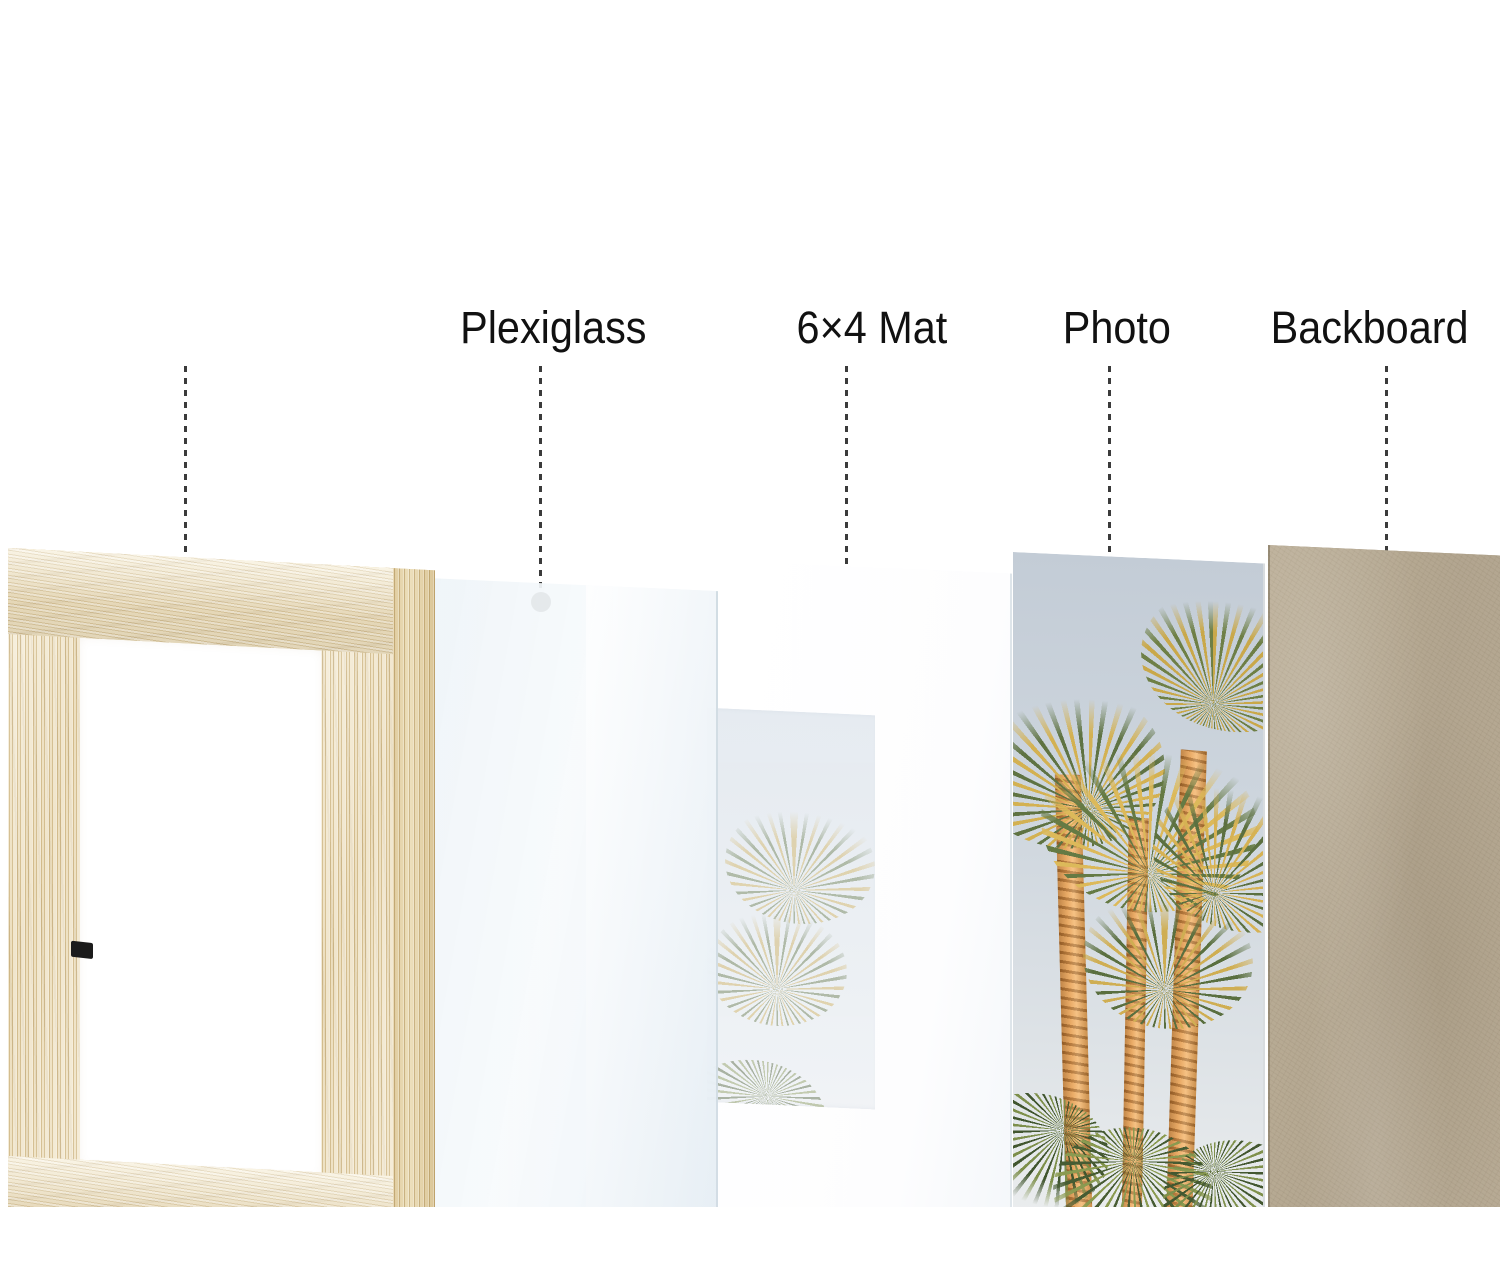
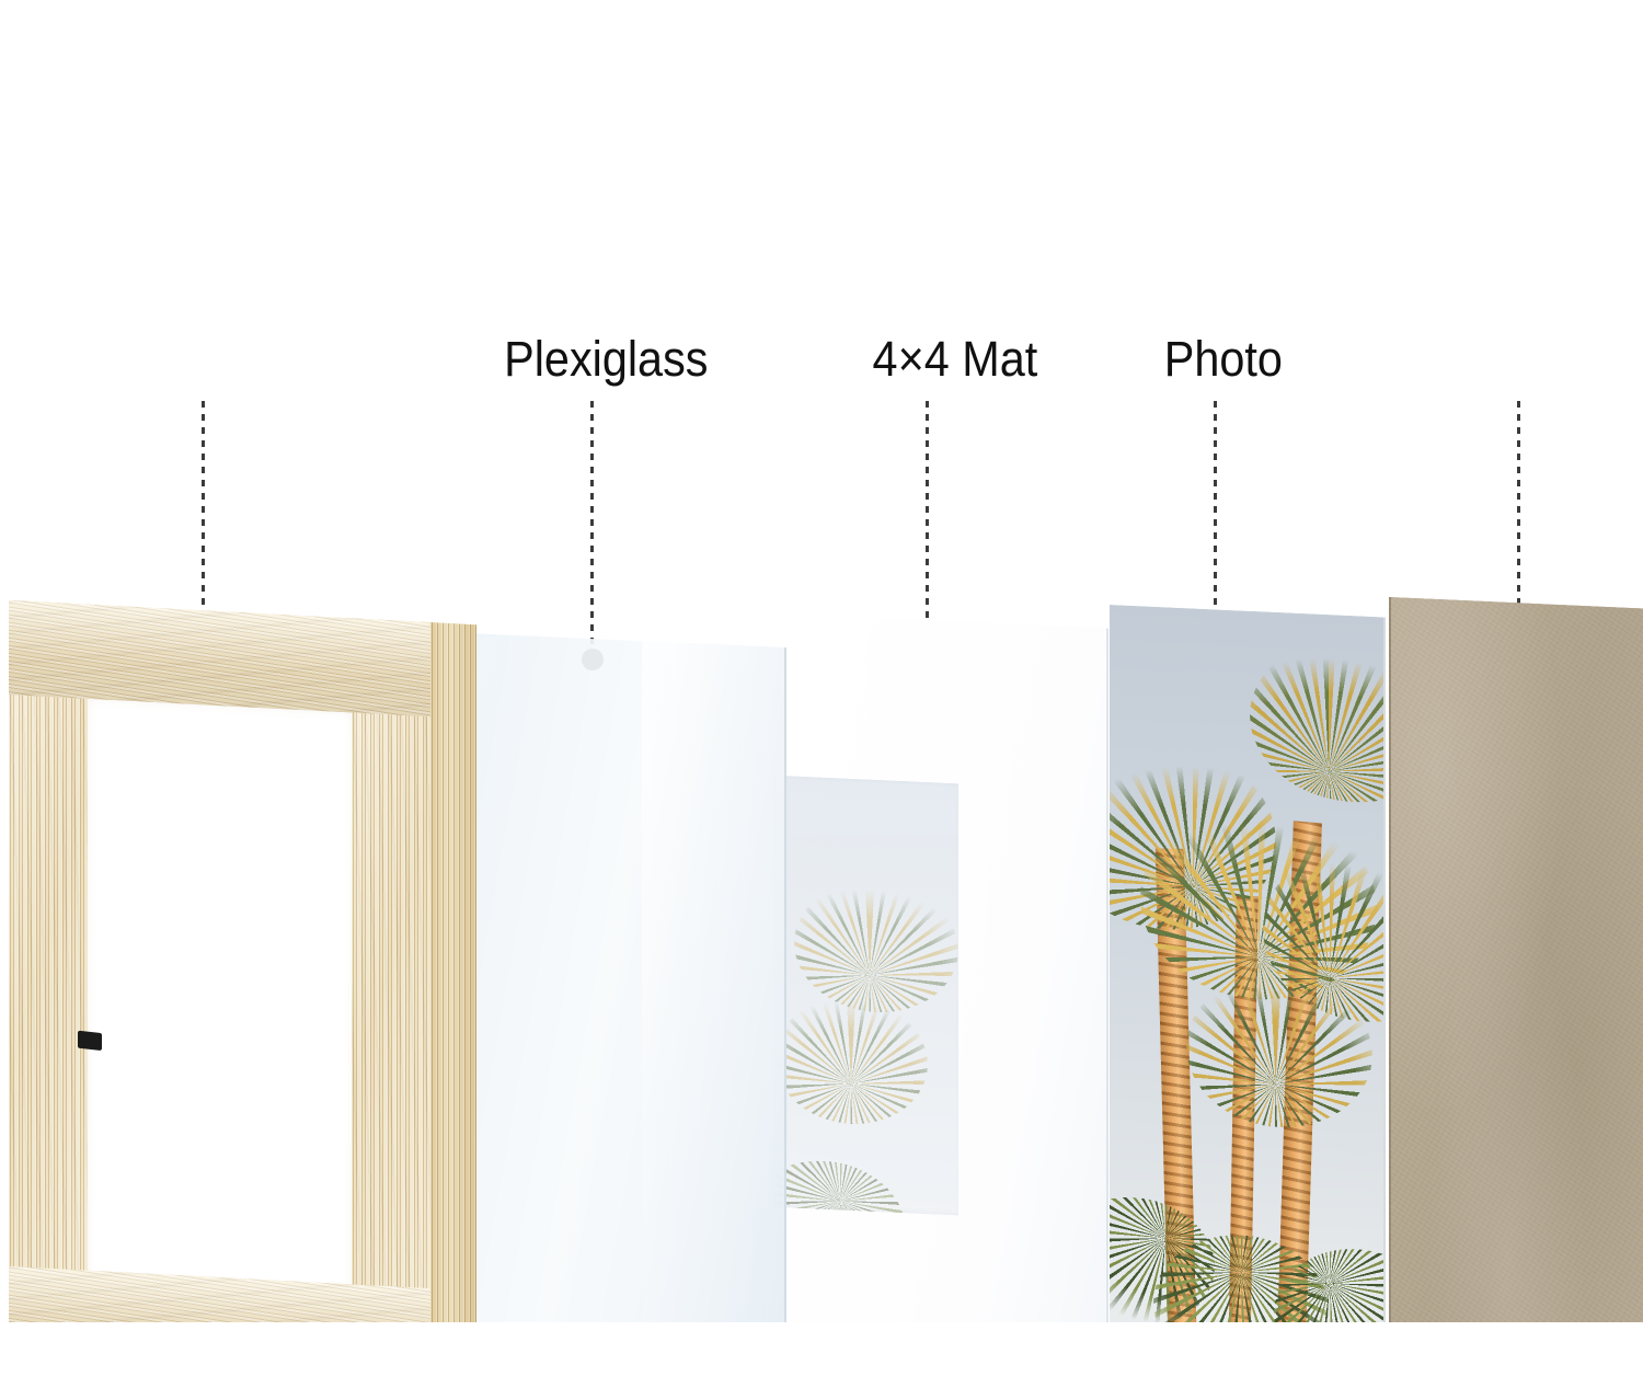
  Plexiglass
- 6×4 Mat
+ 4×4 Mat
  Photo
- Backboard
